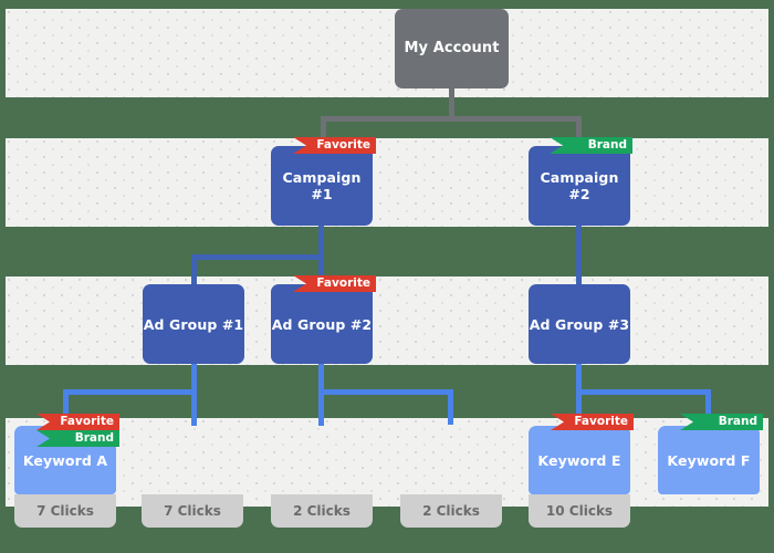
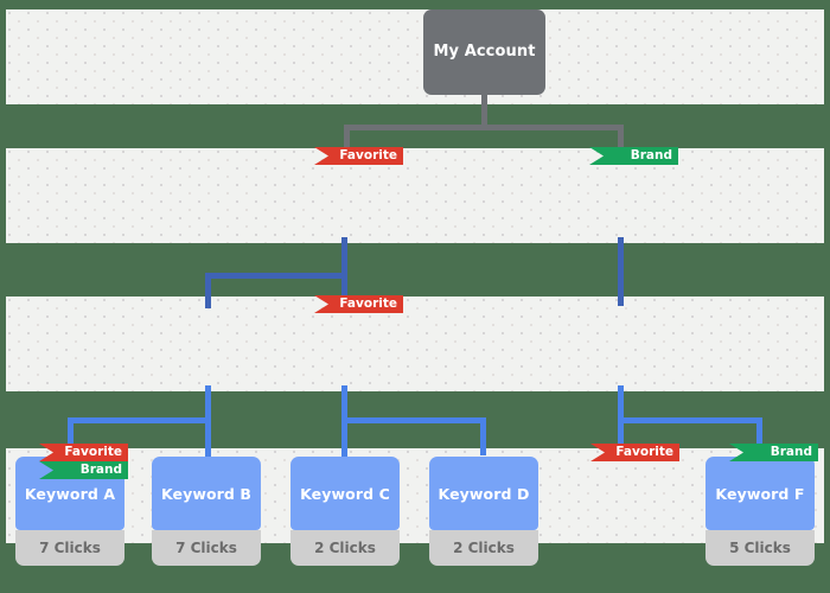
  My Account
  Favorite
- Campaign #1
  Brand
- Campaign #2
- Ad Group #1
  Favorite
- Ad Group #2
- Ad Group #3
  Favorite
  Brand
  Keyword A
  7 Clicks
+ Keyword B
  7 Clicks
+ Keyword C
  2 Clicks
+ Keyword D
  2 Clicks
  Favorite
- Keyword E
- 10 Clicks
  Brand
  Keyword F
+ 5 Clicks
